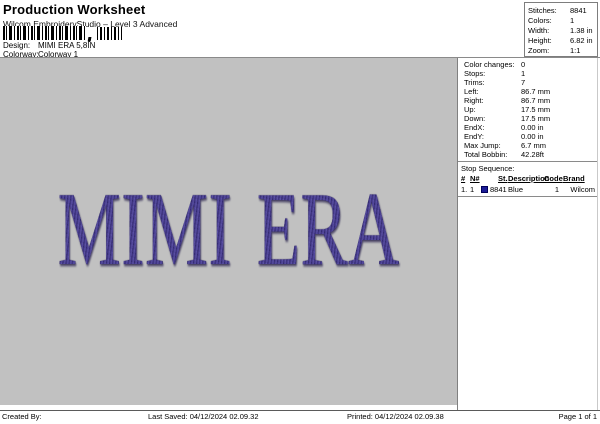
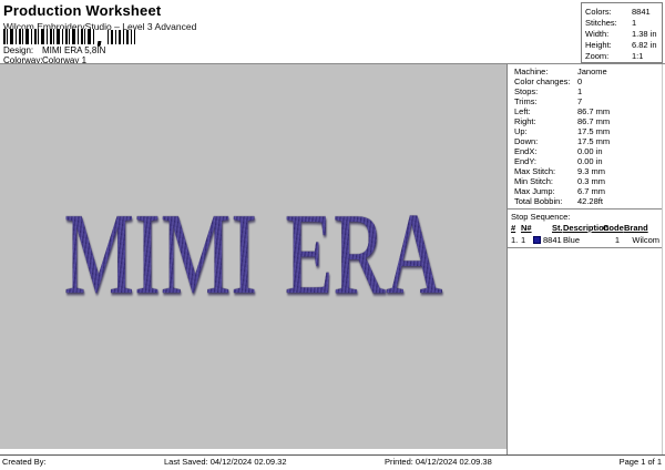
  Production Worksheet
  Wilcom EmbroideryStudio – Level 3 Advanced
  Design: MIMI ERA 5,8IN
  Colorway:Colorway 1
- Stitches:
+ Colors:
  8841
- Colors:
+ Stitches:
  1
  Width:
  1.38 in
  Height:
  6.82 in
  Zoom:
  1:1
  MIMI ERA
+ Machine:
+ Janome
  Color changes:
  0
  Stops:
  1
  Trims:
  7
  Left:
  86.7 mm
  Right:
  86.7 mm
  Up:
  17.5 mm
  Down:
  17.5 mm
  EndX:
  0.00 in
  EndY:
  0.00 in
+ Max Stitch:
+ 9.3 mm
+ Min Stitch:
+ 0.3 mm
  Max Jump:
  6.7 mm
  Total Bobbin:
  42.28ft
  Stop Sequence:
  #
  N#
  St.
  Descriptio
  Code
  Brand
  1.
  1
  8841
  Blue
  1
  Wilcom
  Created By:
  Last Saved: 04/12/2024 02.09.32
  Printed: 04/12/2024 02.09.38
  Page 1 of 1
